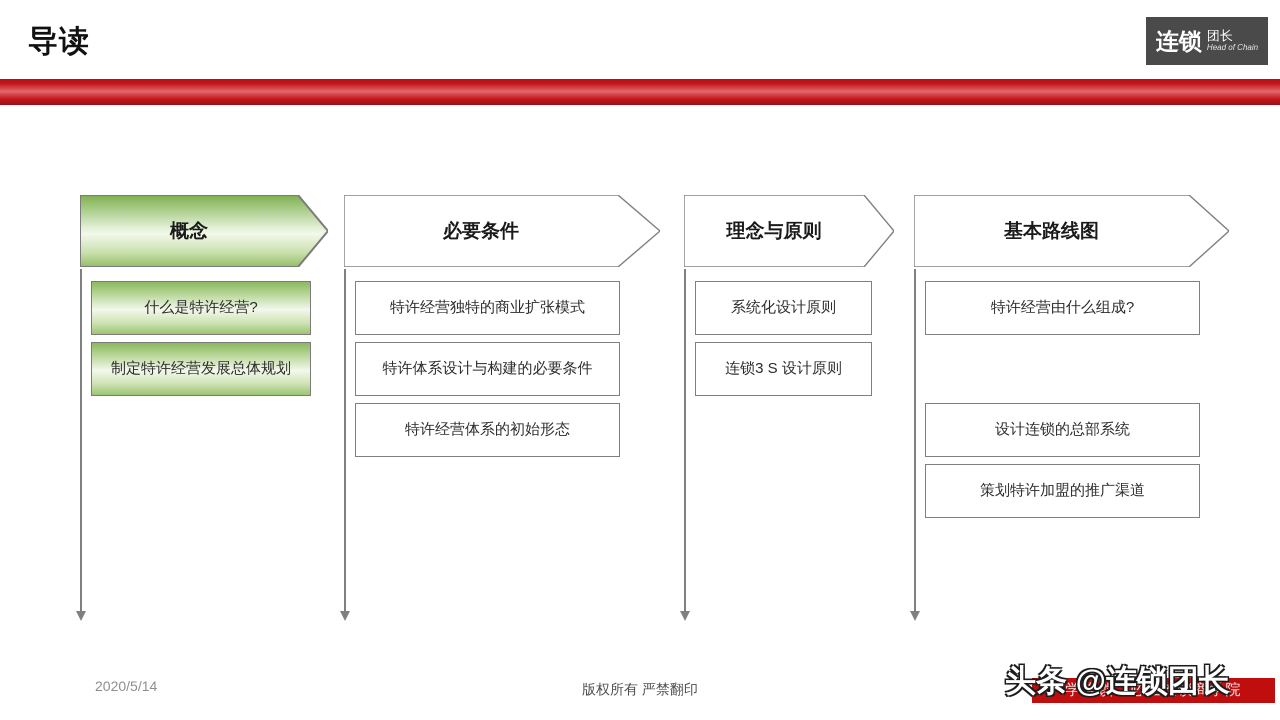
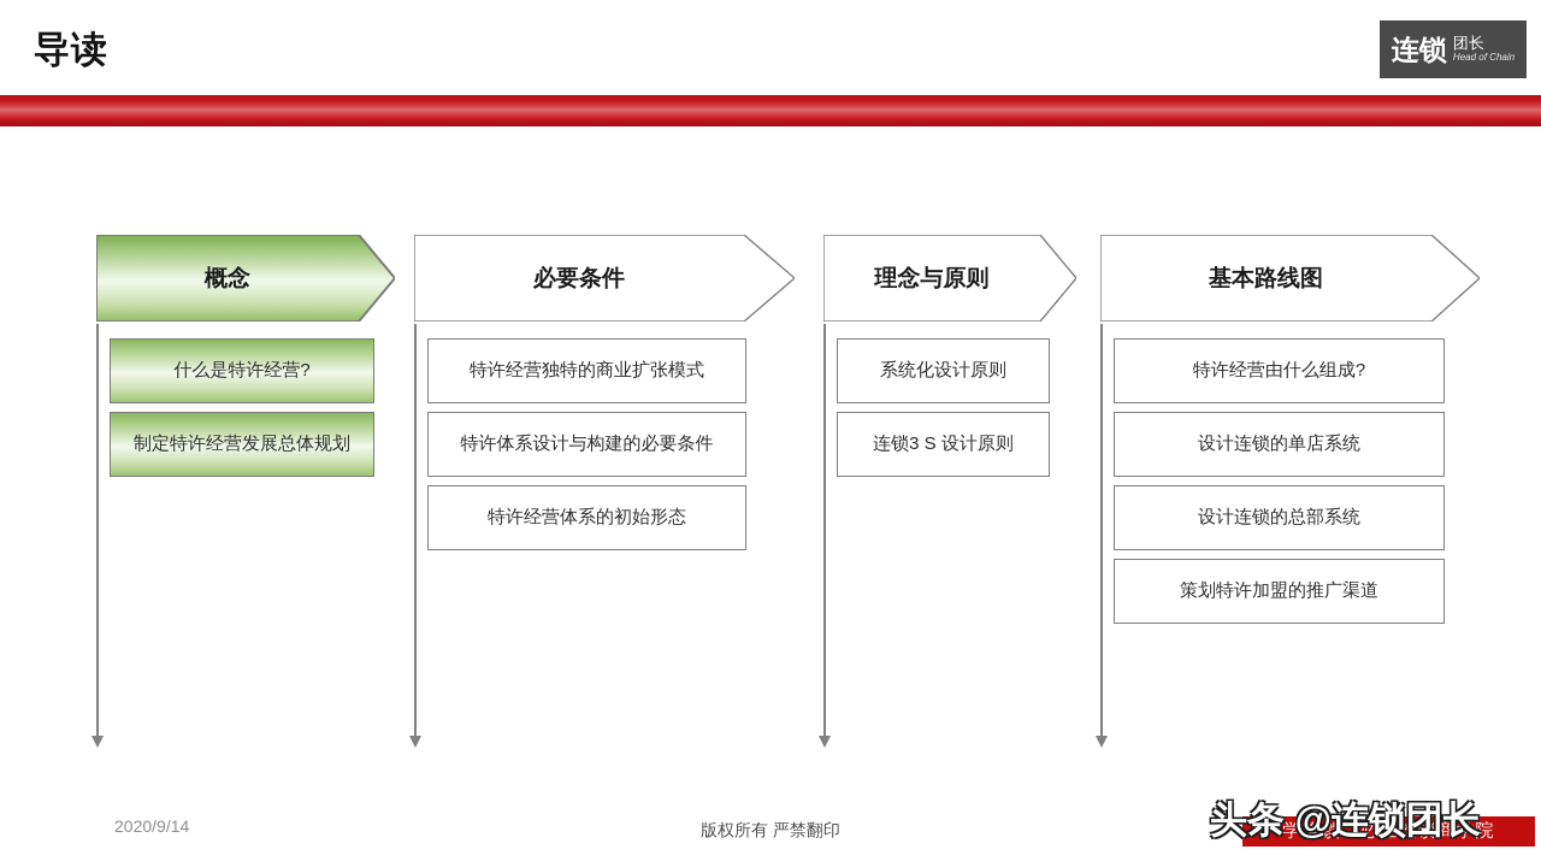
  导读
  连锁
  团长
  Head of Chain
  概念
  什么是特许经营?
  制定特许经营发展总体规划
  必要条件
  特许经营独特的商业扩张模式
  特许体系设计与构建的必要条件
  特许经营体系的初始形态
  理念与原则
  系统化设计原则
  连锁3 S 设计原则
  基本路线图
  特许经营由什么组成?
+ 设计连锁的单店系统
  设计连锁的总部系统
  策划特许加盟的推广渠道
- 2020/5/14
+ 2020/9/14
  版权所有 严禁翻印
  学连锁，必上连锁商学院
  头条 @连锁团长
